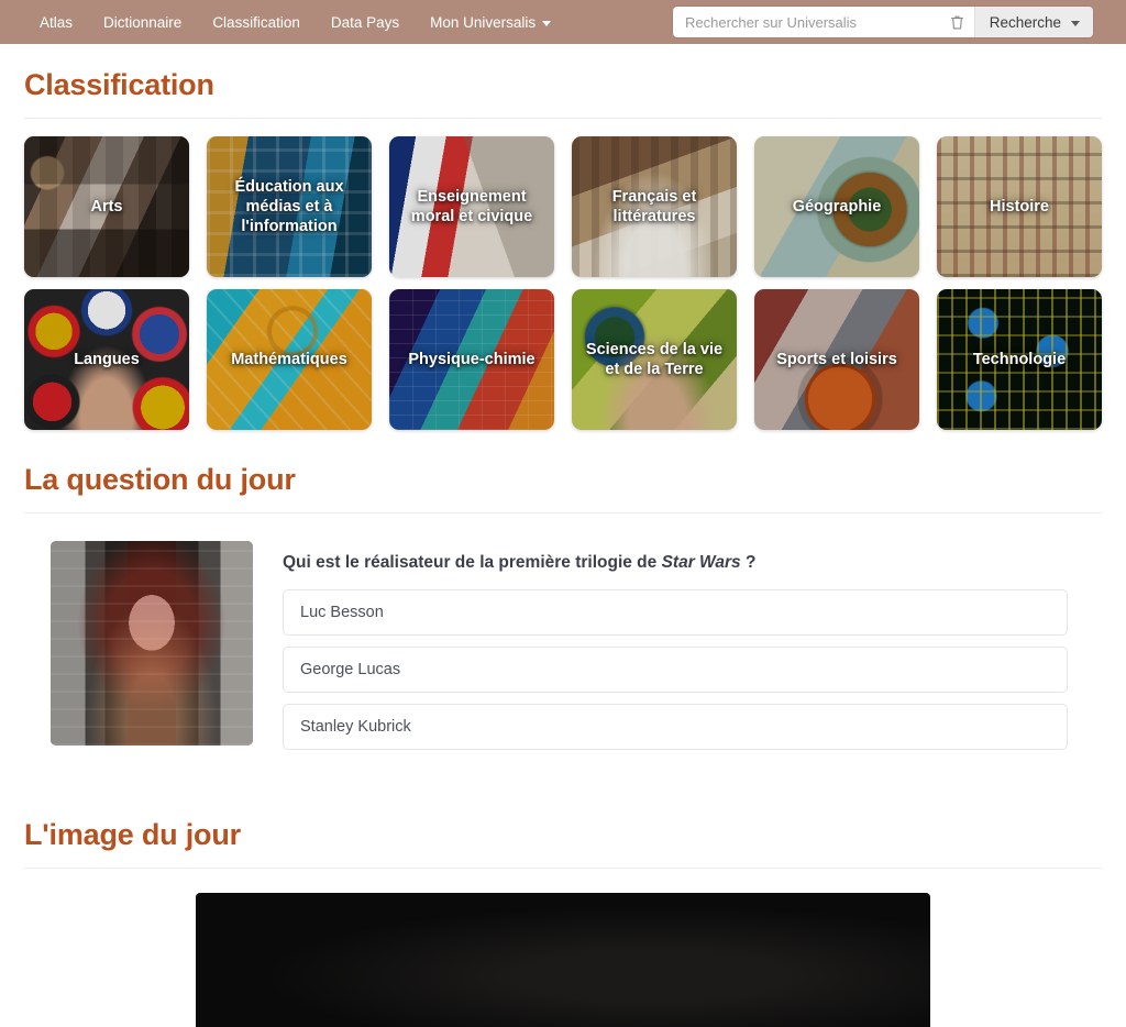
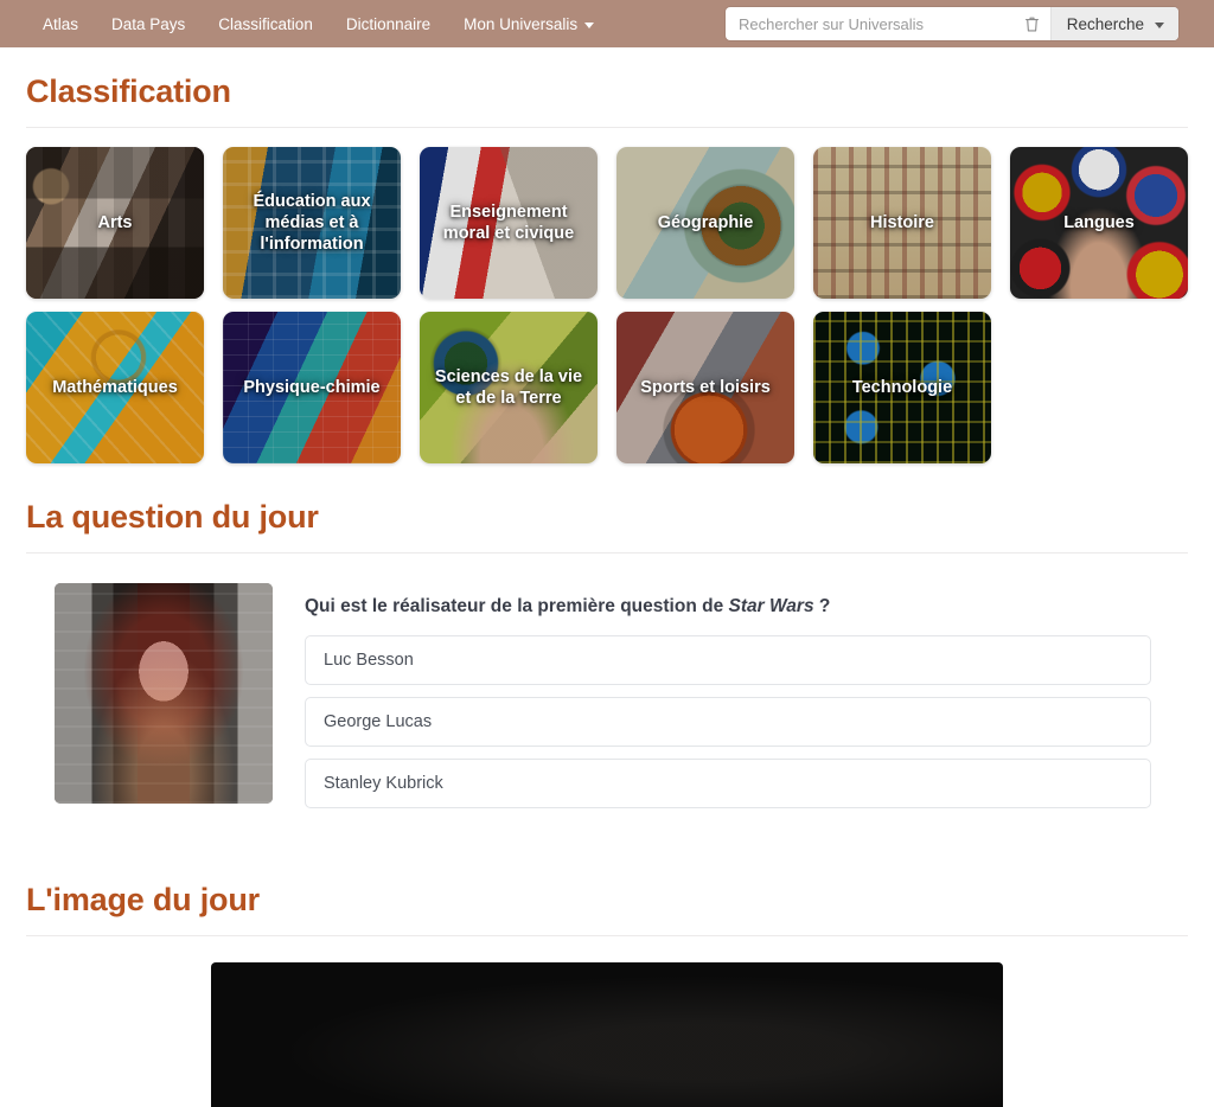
  Atlas
- Dictionnaire
+ Data Pays
  Classification
- Data Pays
+ Dictionnaire
  Mon Universalis
  Rechercher sur Universalis
  Recherche
  Classification
  Arts
  Éducation aux médias et à l'information
  Enseignement moral et civique
- Français et littératures
  Géographie
  Histoire
  Langues
  Mathématiques
  Physique-chimie
  Sciences de la vie et de la Terre
  Sports et loisirs
  Technologie
  La question du jour
- Qui est le réalisateur de la première trilogie de Star Wars ?
+ Qui est le réalisateur de la première question de Star Wars ?
  Luc Besson
  George Lucas
  Stanley Kubrick
  L'image du jour
